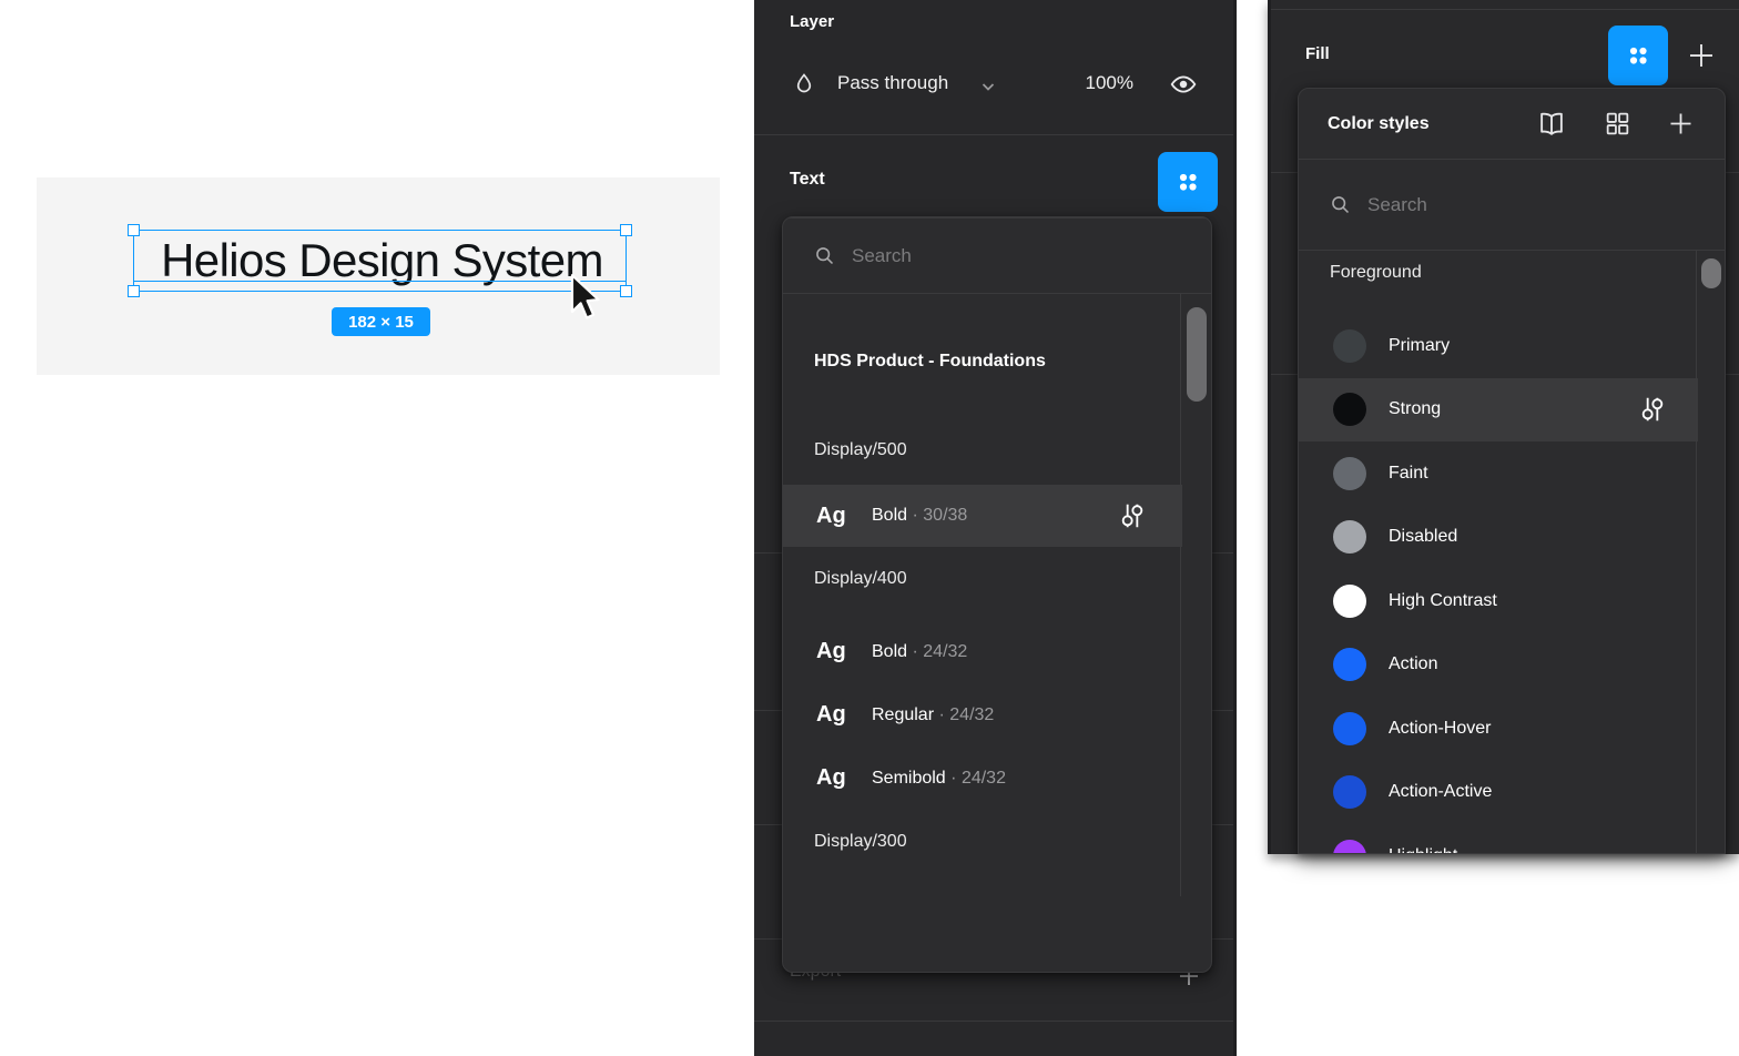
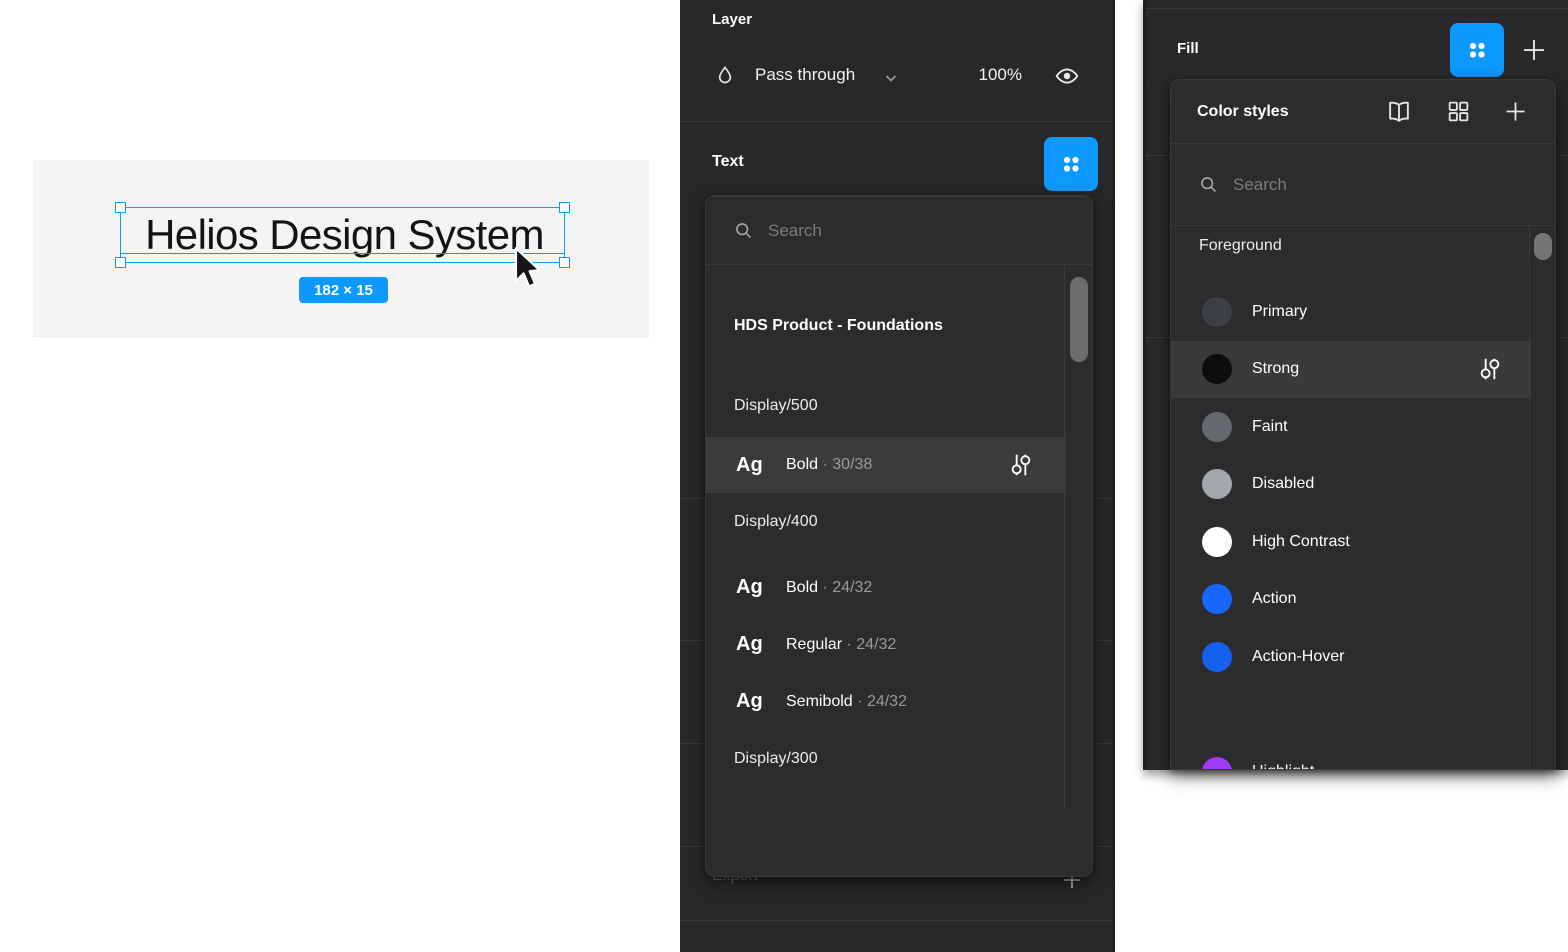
  Helios Design System
  182 × 15
  Layer
  Pass through
  100%
  Text
  Search
  HDS Product - Foundations
  Display/500
  Ag
  Bold
  · 30/38
  Display/400
  Ag
  Bold
  · 24/32
  Ag
  Regular
  · 24/32
  Ag
  Semibold
  · 24/32
  Display/300
  Fill
  Color styles
  Search
  Foreground
  Primary
  Strong
  Faint
  Disabled
  High Contrast
  Action
  Action-Hover
- Action-Active
